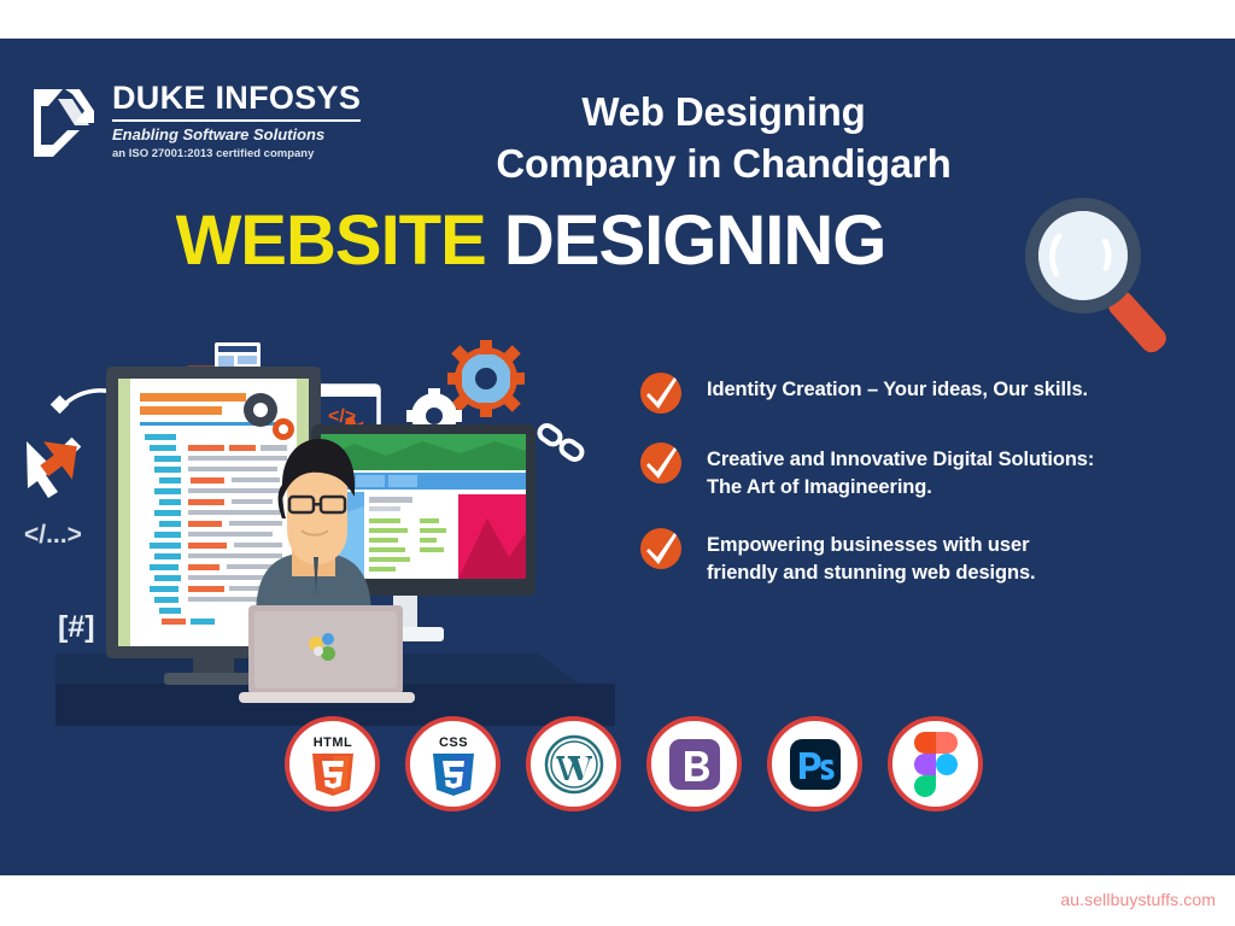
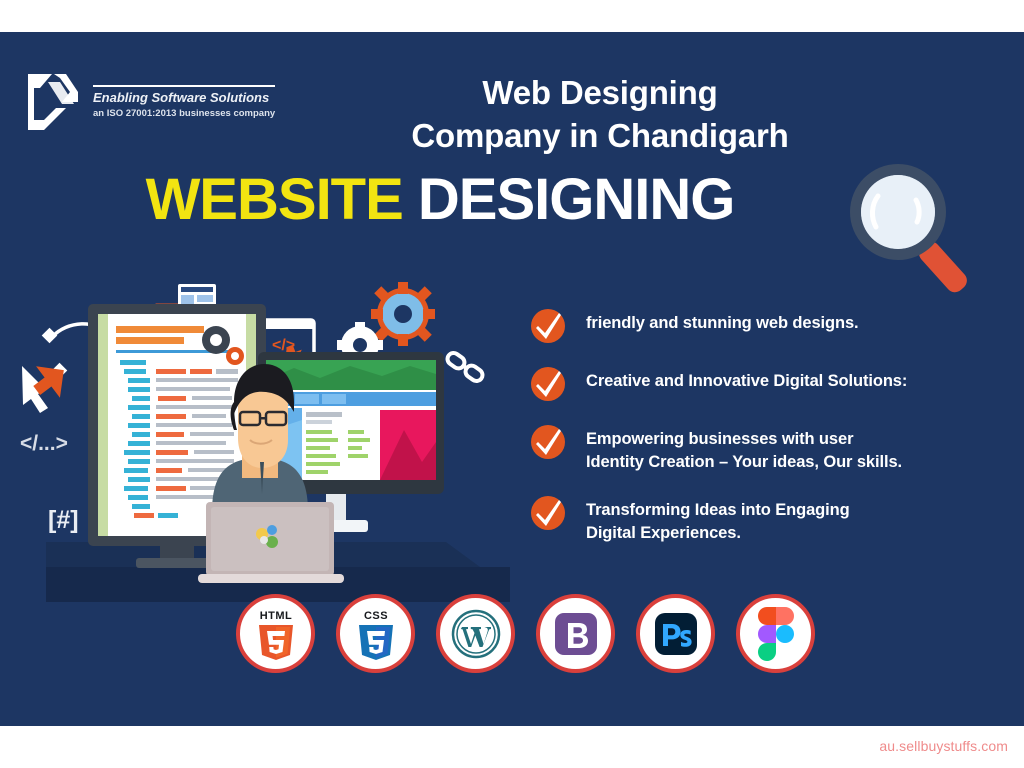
- DUKE INFOSYS
  Enabling Software Solutions
- an ISO 27001:2013 certified company
+ an ISO 27001:2013 businesses company
  Web Designing
  Company in Chandigarh
  WEBSITE DESIGNING
  </>
  </...>
  [#]
- Identity Creation – Your ideas, Our skills.
+ friendly and stunning web designs.
  Creative and Innovative Digital Solutions:
- The Art of Imagineering.
  Empowering businesses with user
- friendly and stunning web designs.
+ Identity Creation – Your ideas, Our skills.
+ Transforming Ideas into Engaging
+ Digital Experiences.
  HTML
  CSS
  au.sellbuystuffs.com
